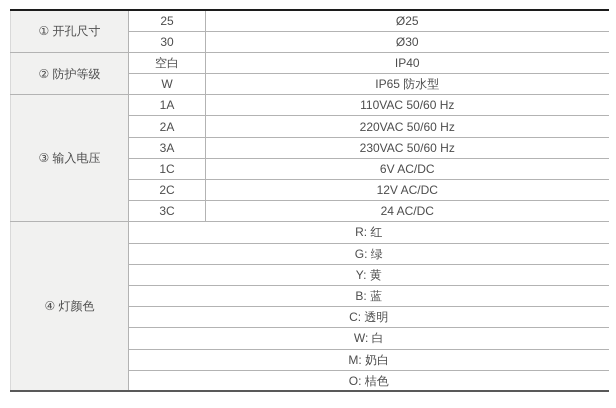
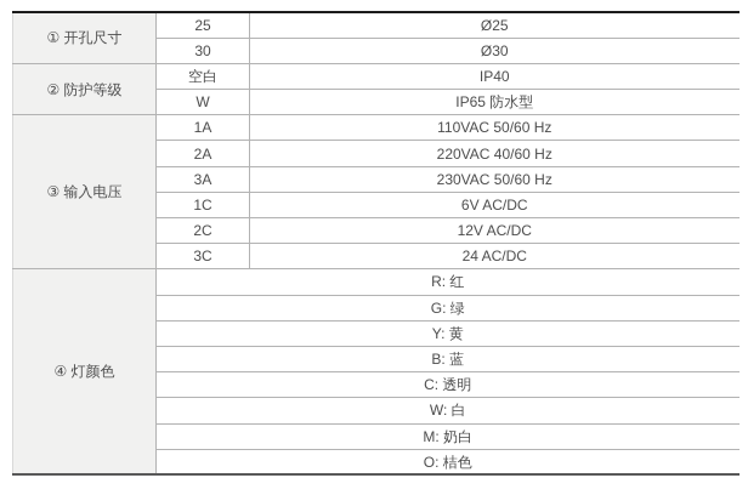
  ① 开孔尺寸	25	Ø25
  30	Ø30
  ② 防护等级	空白	IP40
  W	IP65 防水型
  ③ 输入电压	1A	110VAC 50/60 Hz
- 2A	220VAC 50/60 Hz
+ 2A	220VAC 40/60 Hz
  3A	230VAC 50/60 Hz
  1C	6V AC/DC
  2C	12V AC/DC
  3C	24 AC/DC
  ④ 灯颜色	R: 红
  G: 绿
  Y: 黄
  B: 蓝
  C: 透明
  W: 白
  M: 奶白
  O: 桔色
